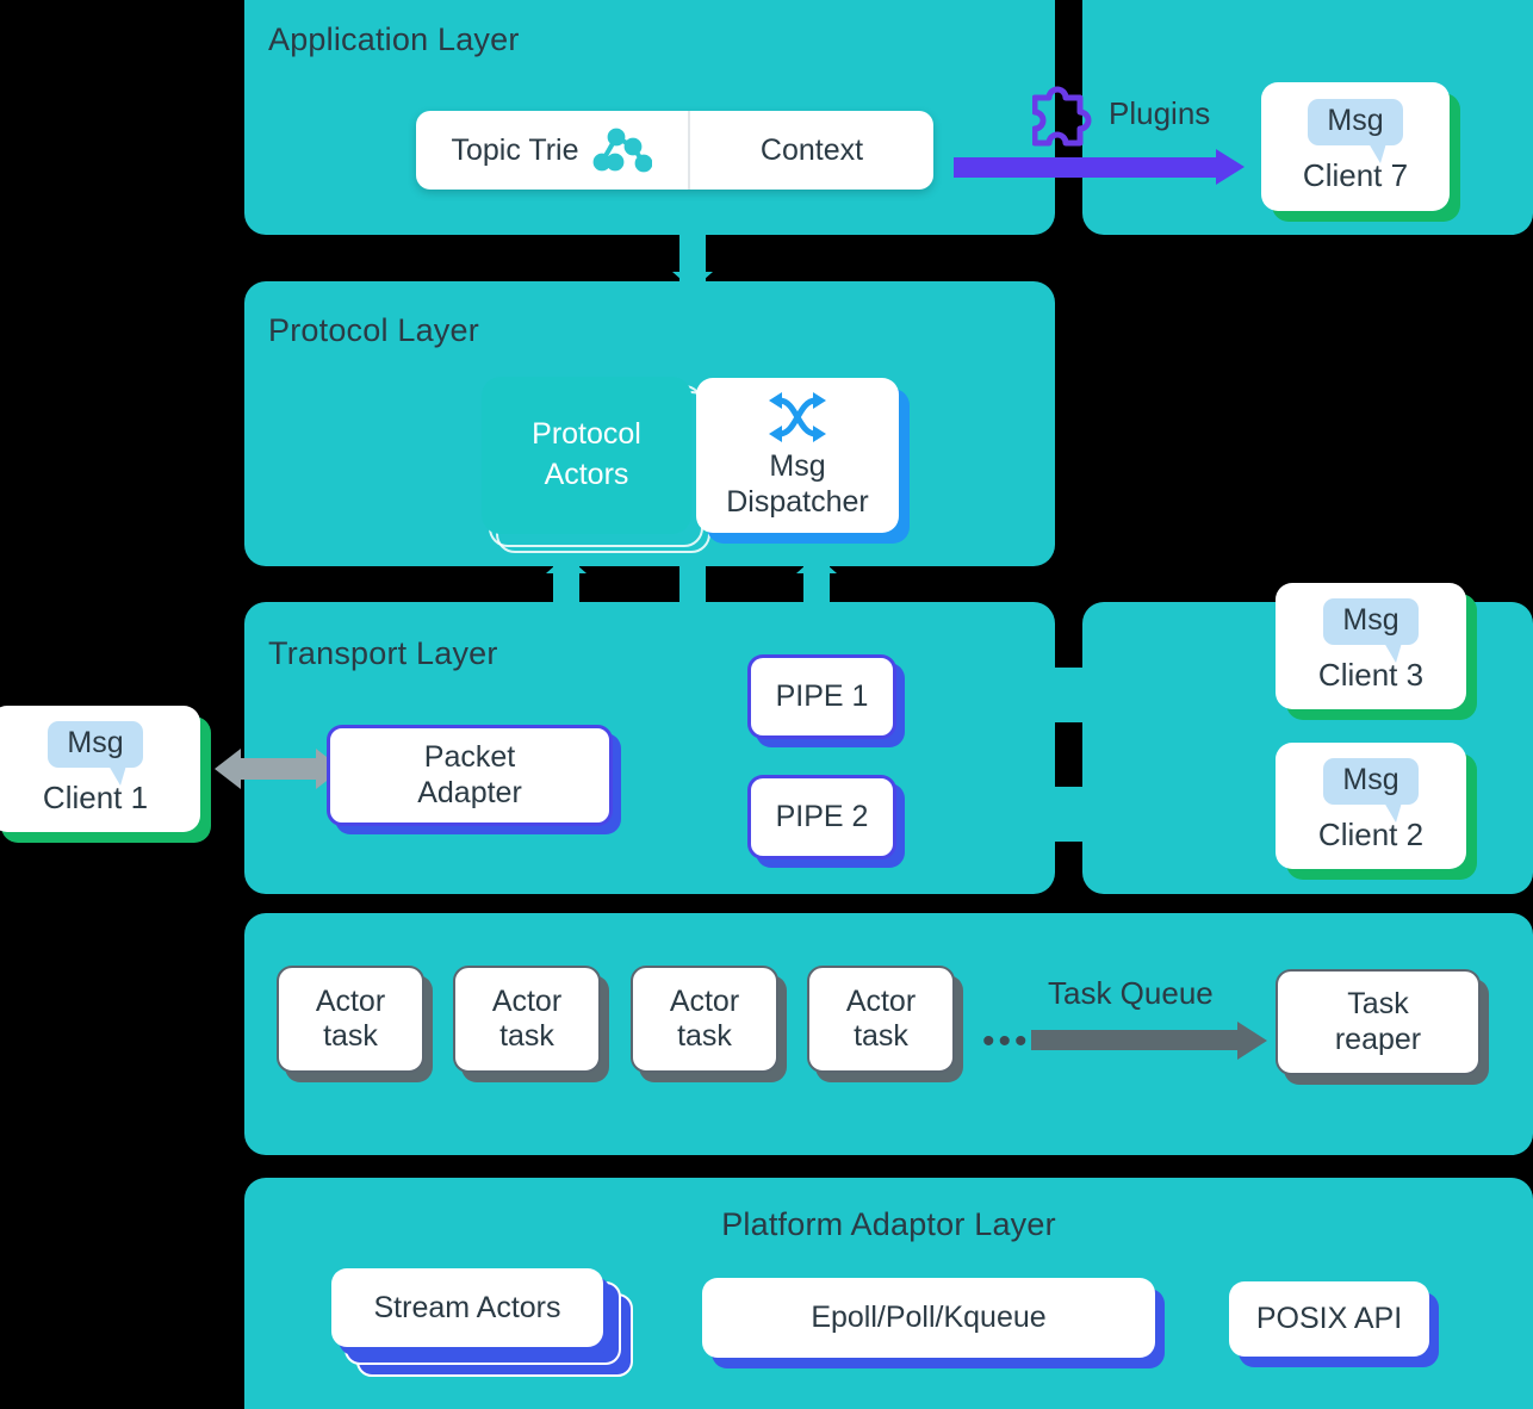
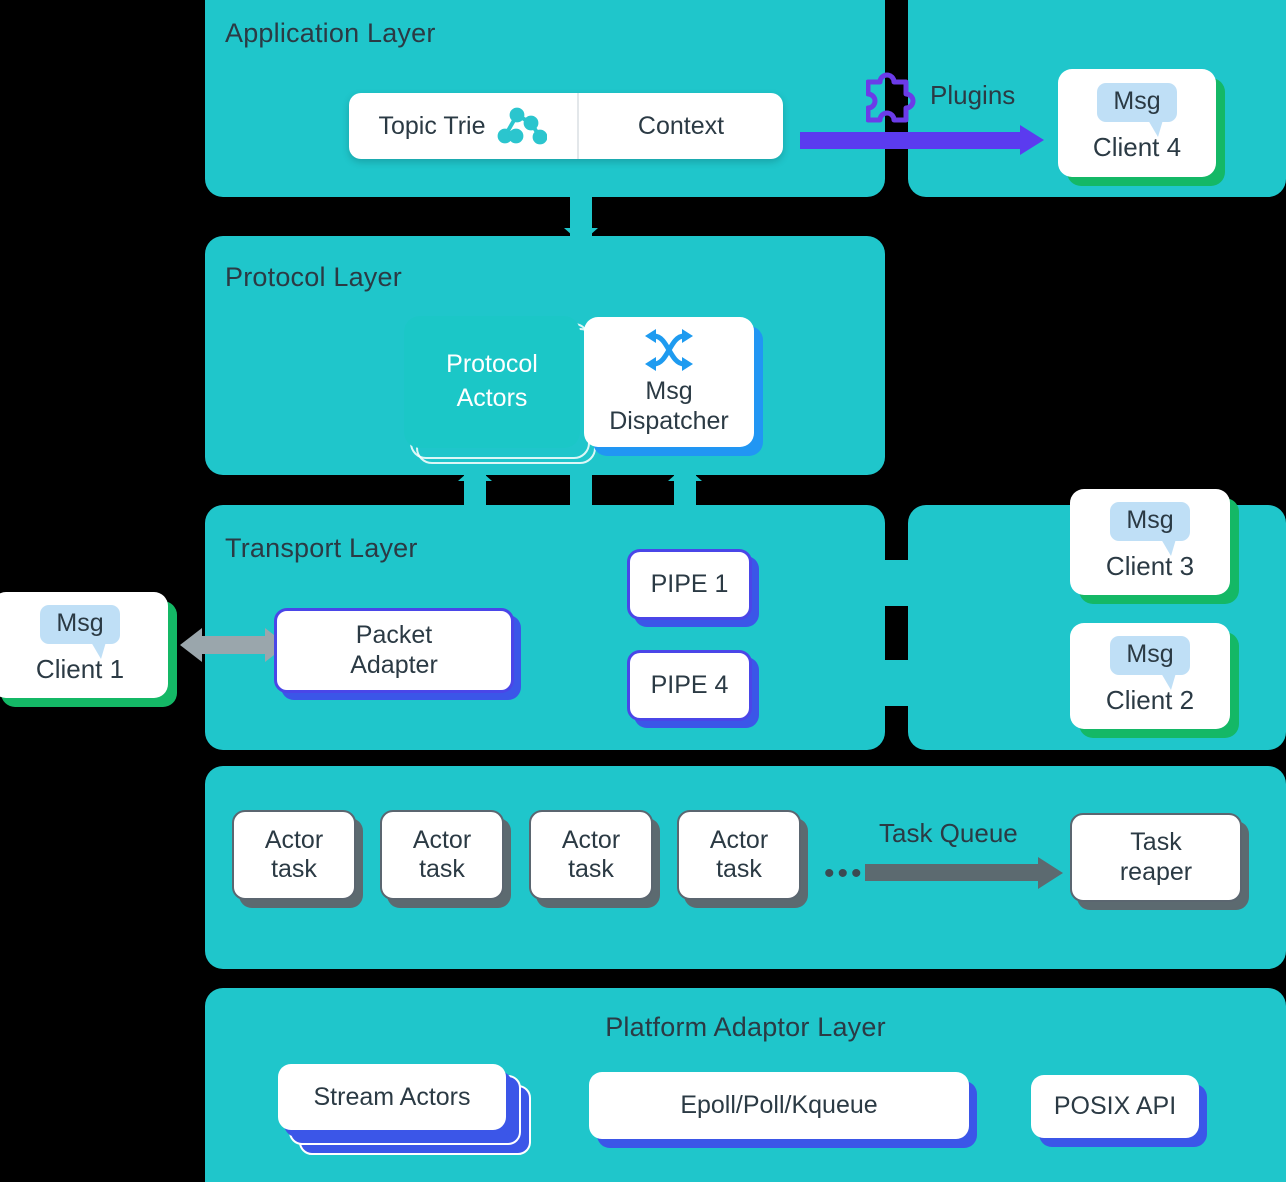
  Application Layer
  Topic Trie
  Context
  Plugins
  Msg
- Client 7
+ Client 4
  Protocol Layer
  Protocol
  Actors
  Msg
  Dispatcher
  Transport Layer
  Msg
  Client 1
  Packet
  Adapter
  PIPE 1
- PIPE 2
+ PIPE 4
  Msg
  Client 3
  Msg
  Client 2
  Actor
  task
  Actor
  task
  Actor
  task
  Actor
  task
  •••
  Task Queue
  Task
  reaper
  Platform Adaptor Layer
  Stream Actors
  Epoll/Poll/Kqueue
  POSIX API
